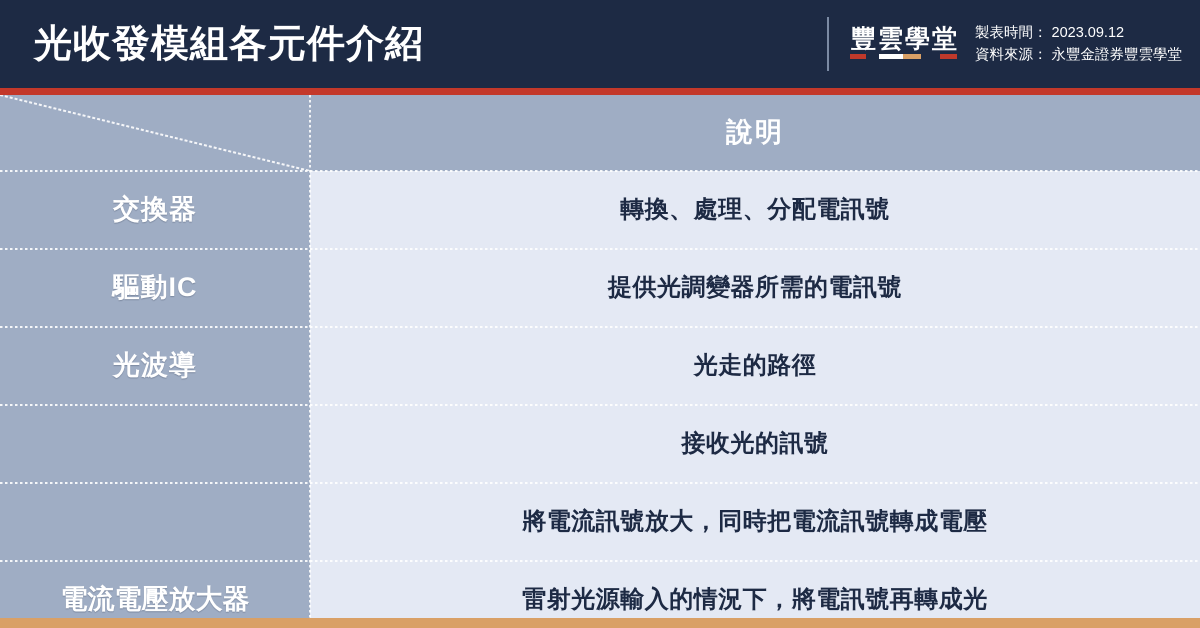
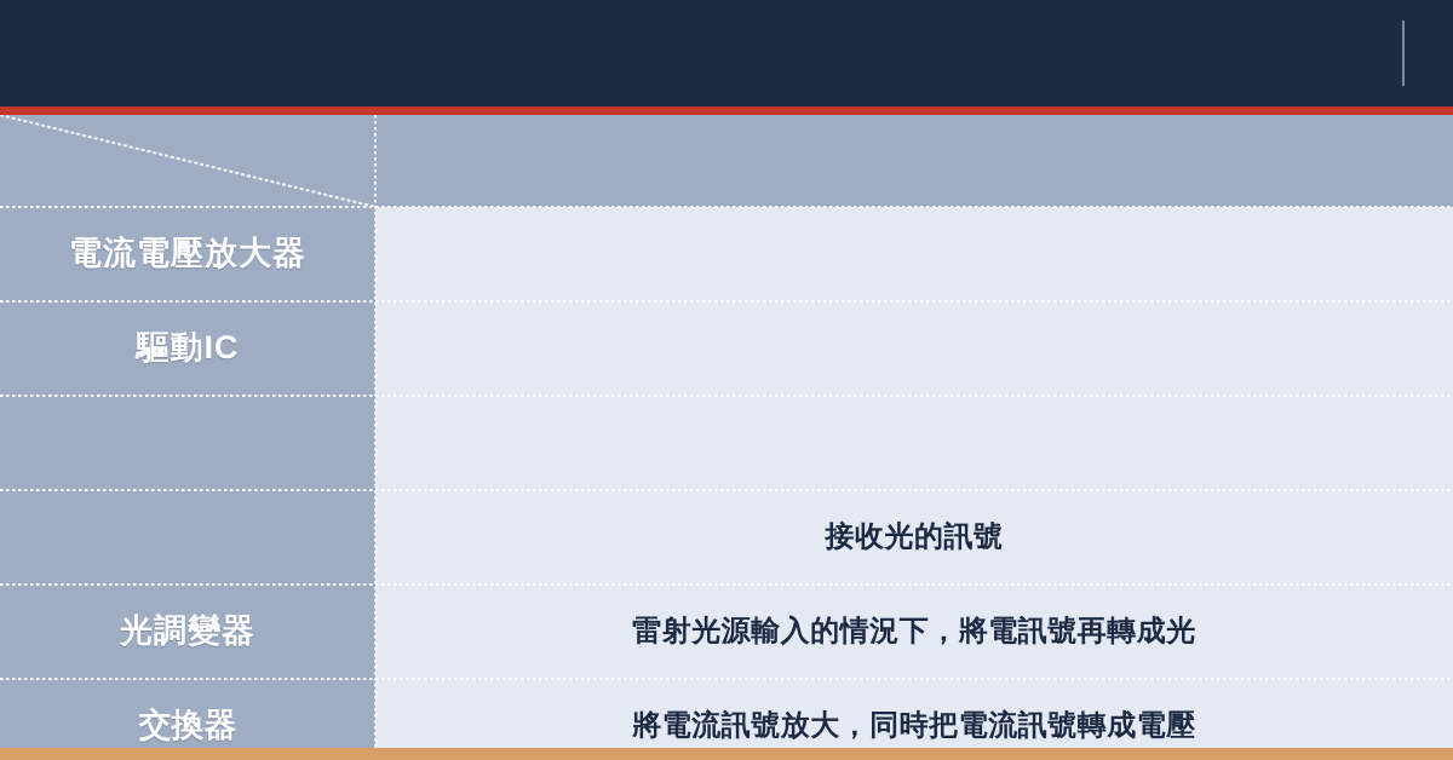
- 光收發模組各元件介紹
- 豐
- 雲
- 學
- 堂
- 製表時間： 2023.09.12
- 資料來源： 永豐金證券豐雲學堂
- 說明
- 交換器
+ 電流電壓放大器
- 轉換、處理、分配電訊號
  驅動IC
- 提供光調變器所需的電訊號
- 光波導
- 光走的路徑
  接收光的訊號
+ 光調變器
- 將電流訊號放大，同時把電流訊號轉成電壓
+ 雷射光源輸入的情況下，將電訊號再轉成光
- 電流電壓放大器
+ 交換器
- 雷射光源輸入的情況下，將電訊號再轉成光
+ 將電流訊號放大，同時把電流訊號轉成電壓
